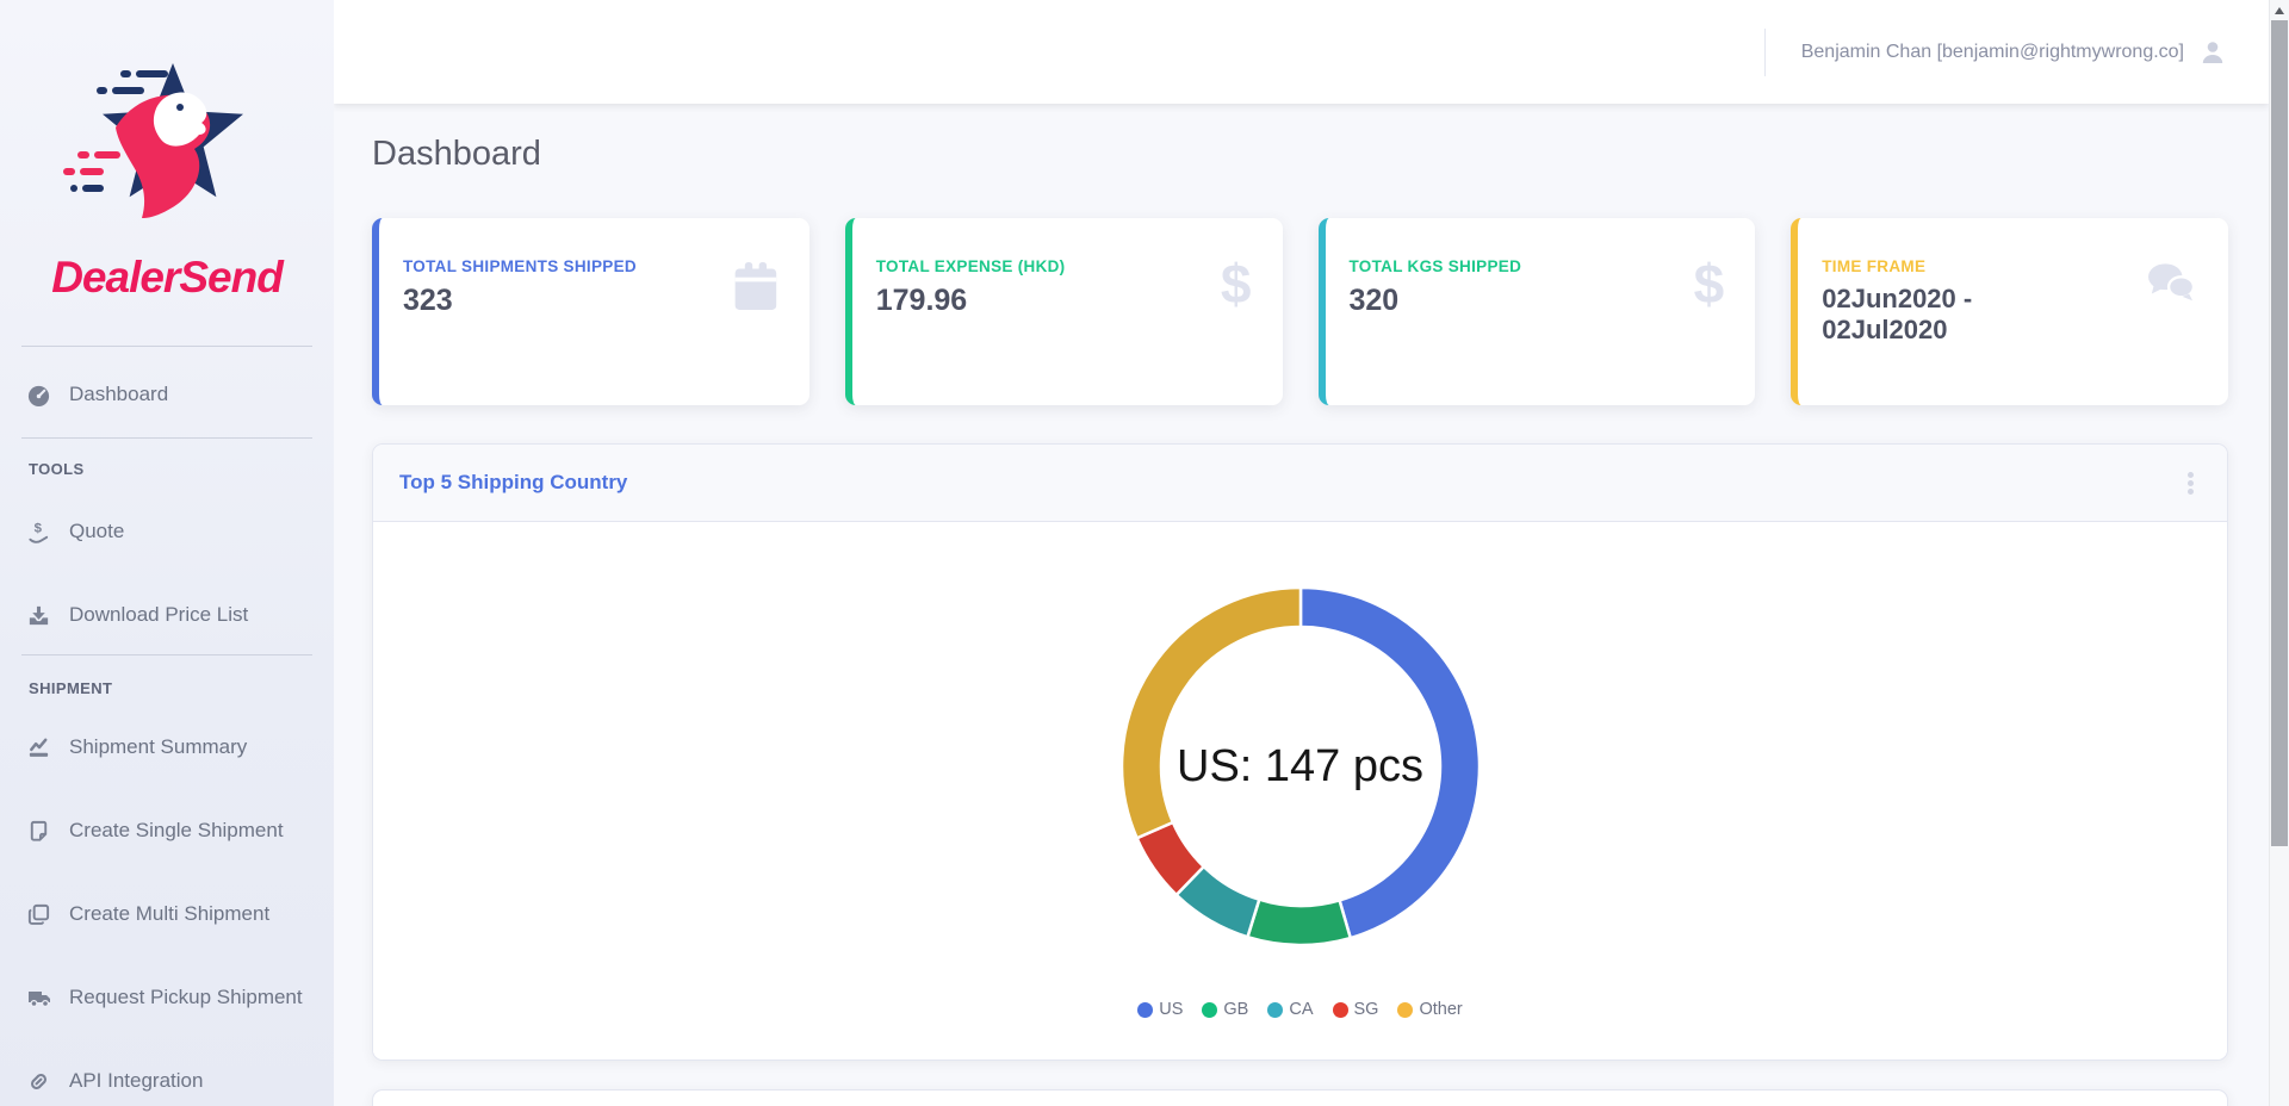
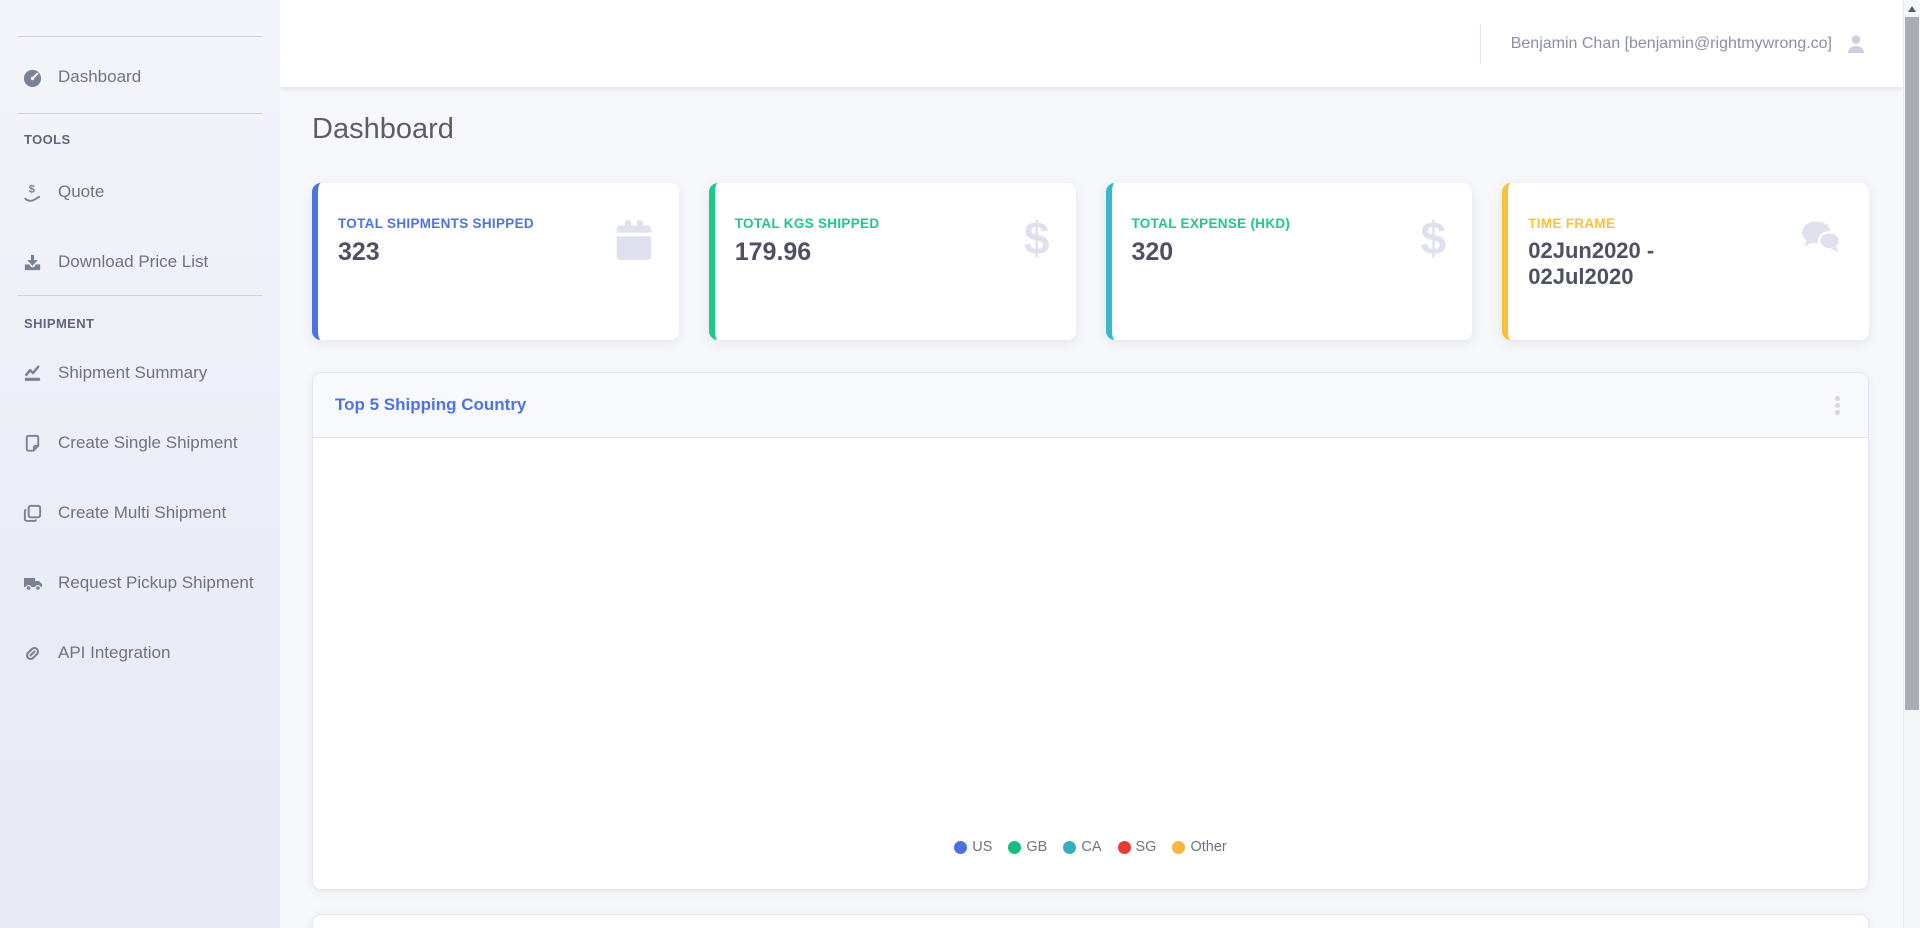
- DealerSend
  Dashboard
  TOOLS
  $
  Quote
  Download Price List
  SHIPMENT
  Shipment Summary
  Create Single Shipment
  Create Multi Shipment
  Request Pickup Shipment
  API Integration
  Benjamin Chan [benjamin@rightmywrong.co]
  Dashboard
  TOTAL SHIPMENTS SHIPPED
  323
- TOTAL EXPENSE (HKD)
+ TOTAL KGS SHIPPED
  179.96
  $
- TOTAL KGS SHIPPED
+ TOTAL EXPENSE (HKD)
  320
  $
  TIME FRAME
  02Jun2020 - 02Jul2020
  Top 5 Shipping Country
- US: 147 pcs
  US
  GB
  CA
  SG
  Other
